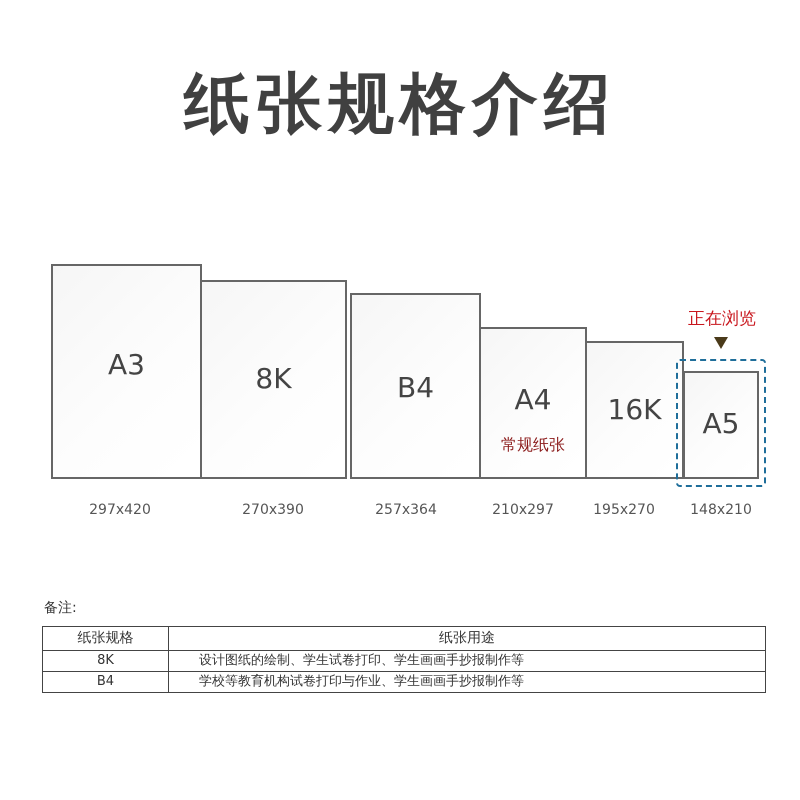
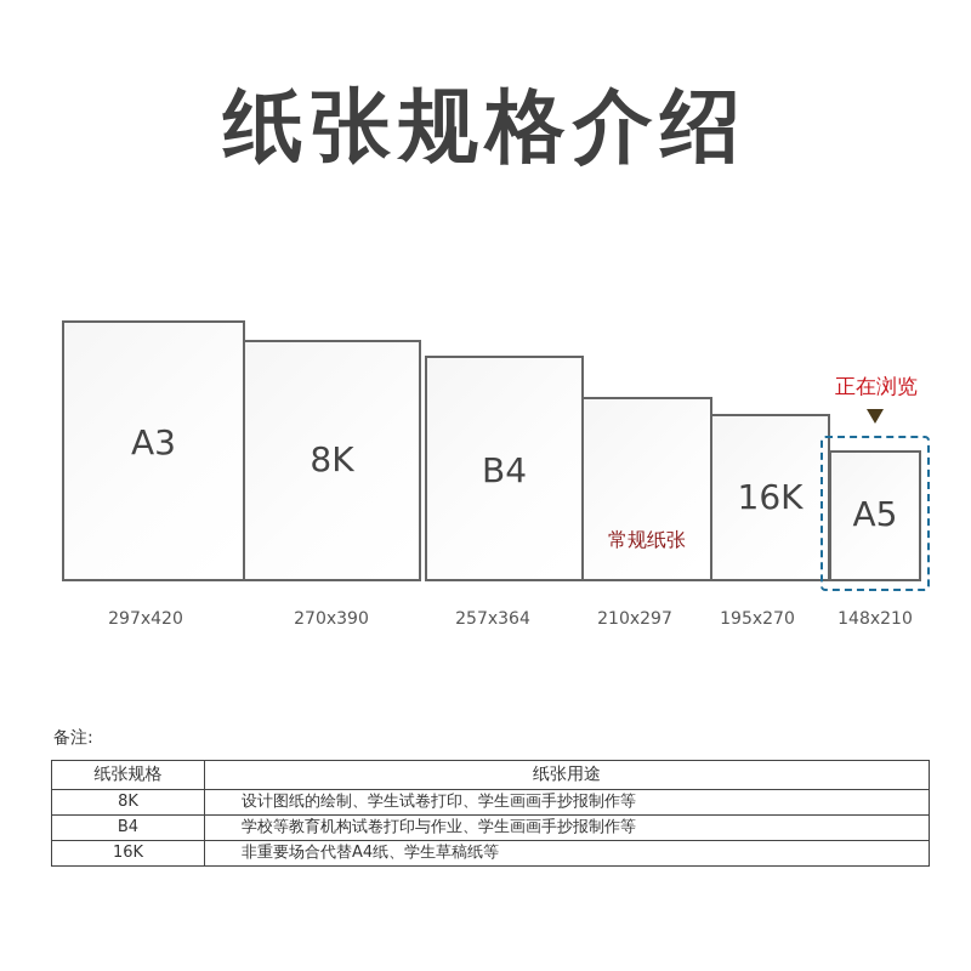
  纸张规格介绍
  A3
  8K
  B4
- A4
  常规纸张
  16K
  A5
  正在浏览
  297x420
  270x390
  257x364
  210x297
  195x270
  148x210
  备注:
  纸张规格	纸张用途
  8K	设计图纸的绘制、学生试卷打印、学生画画手抄报制作等
  B4	学校等教育机构试卷打印与作业、学生画画手抄报制作等
+ 16K	非重要场合代替A4纸、学生草稿纸等
